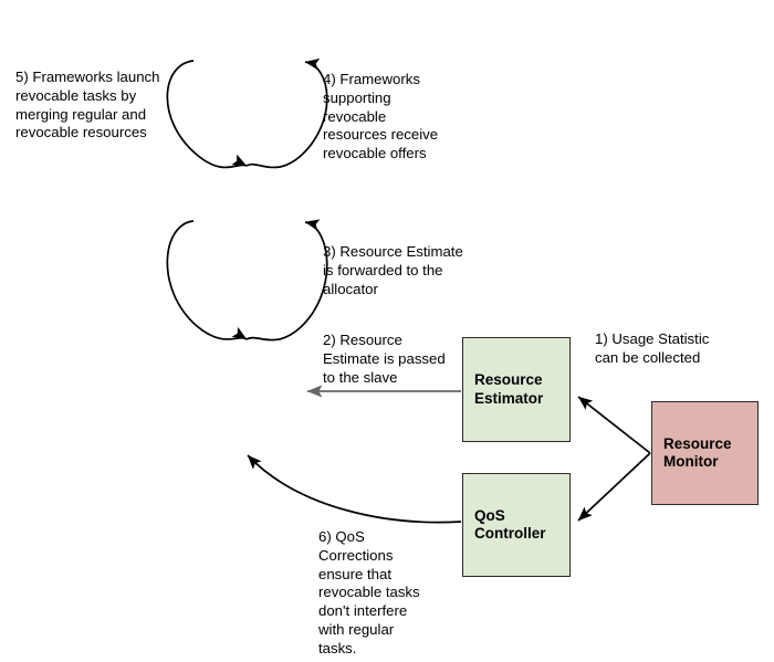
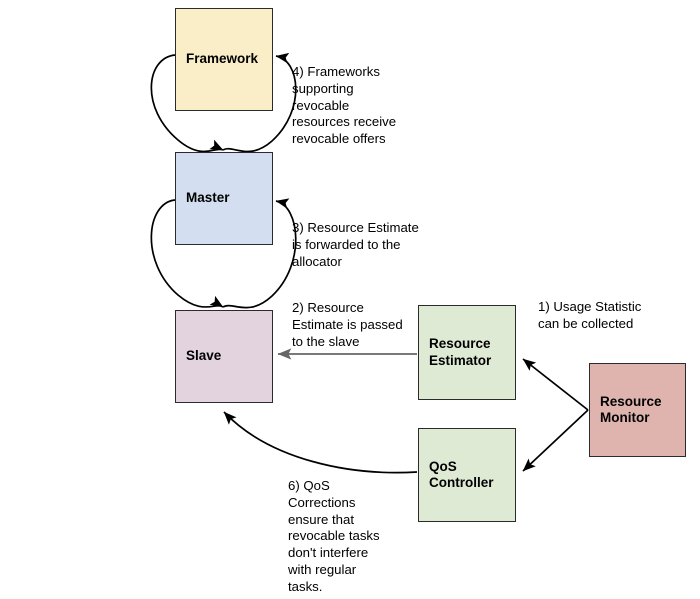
+ Framework
+ Master
+ Slave
  Resource
  Estimator
  QoS
  Controller
  Resource
  Monitor
- 5) Frameworks launch
- revocable tasks by
- merging regular and
- revocable resources
  4) Frameworks
  supporting
  revocable
  resources receive
  revocable offers
  3) Resource Estimate
  is forwarded to the
  allocator
  2) Resource
  Estimate is passed
  to the slave
  1) Usage Statistic
  can be collected
  6) QoS
  Corrections
  ensure that
  revocable tasks
  don't interfere
  with regular
  tasks.
